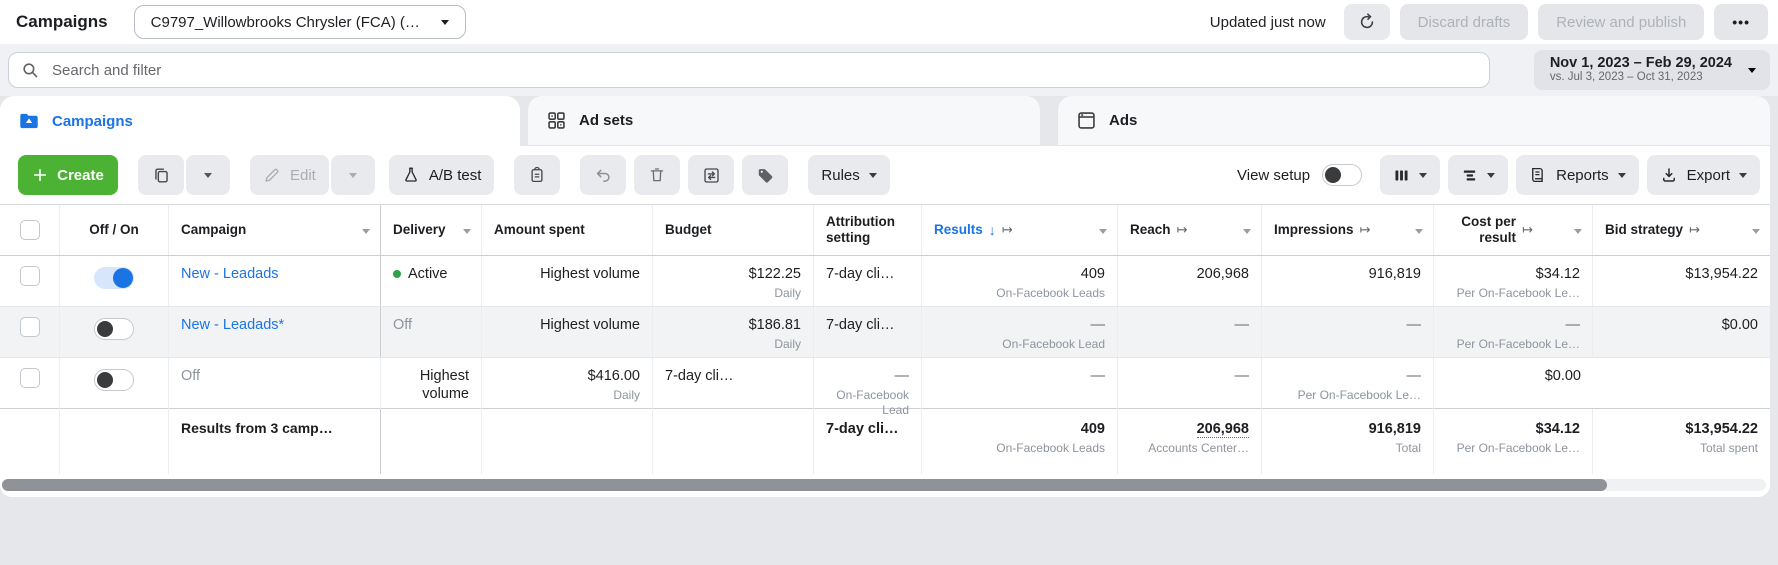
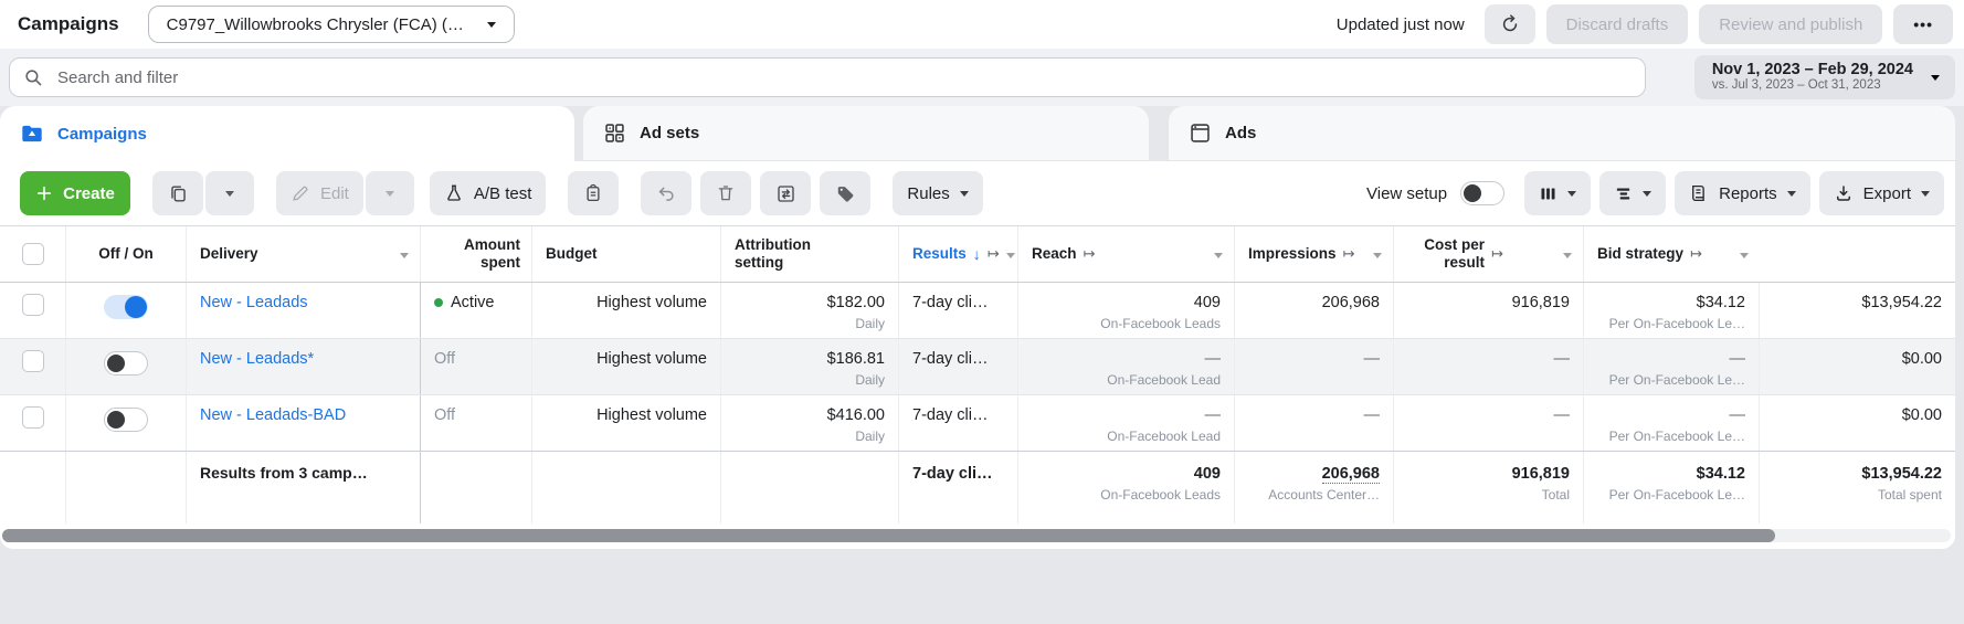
  Campaigns
  C9797_Willowbrooks Chrysler (FCA) (…
  Updated just now
  Discard drafts
  Review and publish
  •••
  Search and filter
  Nov 1, 2023 – Feb 29, 2024
  vs. Jul 3, 2023 – Oct 31, 2023
  Campaigns
  Ad sets
  Ads
  Create
  Edit
  A/B test
  Rules
  View setup
  Reports
  Export
  Off / On
- Campaign
  Delivery
  Amount spent
  Budget
  Attribution setting
  Results
  ↓
  ↦
  Reach
  ↦
  Impressions
  ↦
  Cost per result
  ↦
  Bid strategy
  ↦
  New - Leadads
  Active
  Highest volume
- $122.25
+ $182.00
  Daily
  7-day cli…
  409
  On-Facebook Leads
  206,968
  916,819
  $34.12
  Per On-Facebook Le…
  $13,954.22
  New - Leadads*
  Off
  Highest volume
  $186.81
  Daily
  7-day cli…
  —
  On-Facebook Lead
  —
  —
  —
  Per On-Facebook Le…
  $0.00
+ New - Leadads-BAD
  Off
  Highest volume
  $416.00
  Daily
  7-day cli…
  —
  On-Facebook Lead
  —
  —
  —
  Per On-Facebook Le…
  $0.00
  Results from 3 camp…
  7-day cli…
  409
  On-Facebook Leads
  206,968
  Accounts Center…
  916,819
  Total
  $34.12
  Per On-Facebook Le…
  $13,954.22
  Total spent
